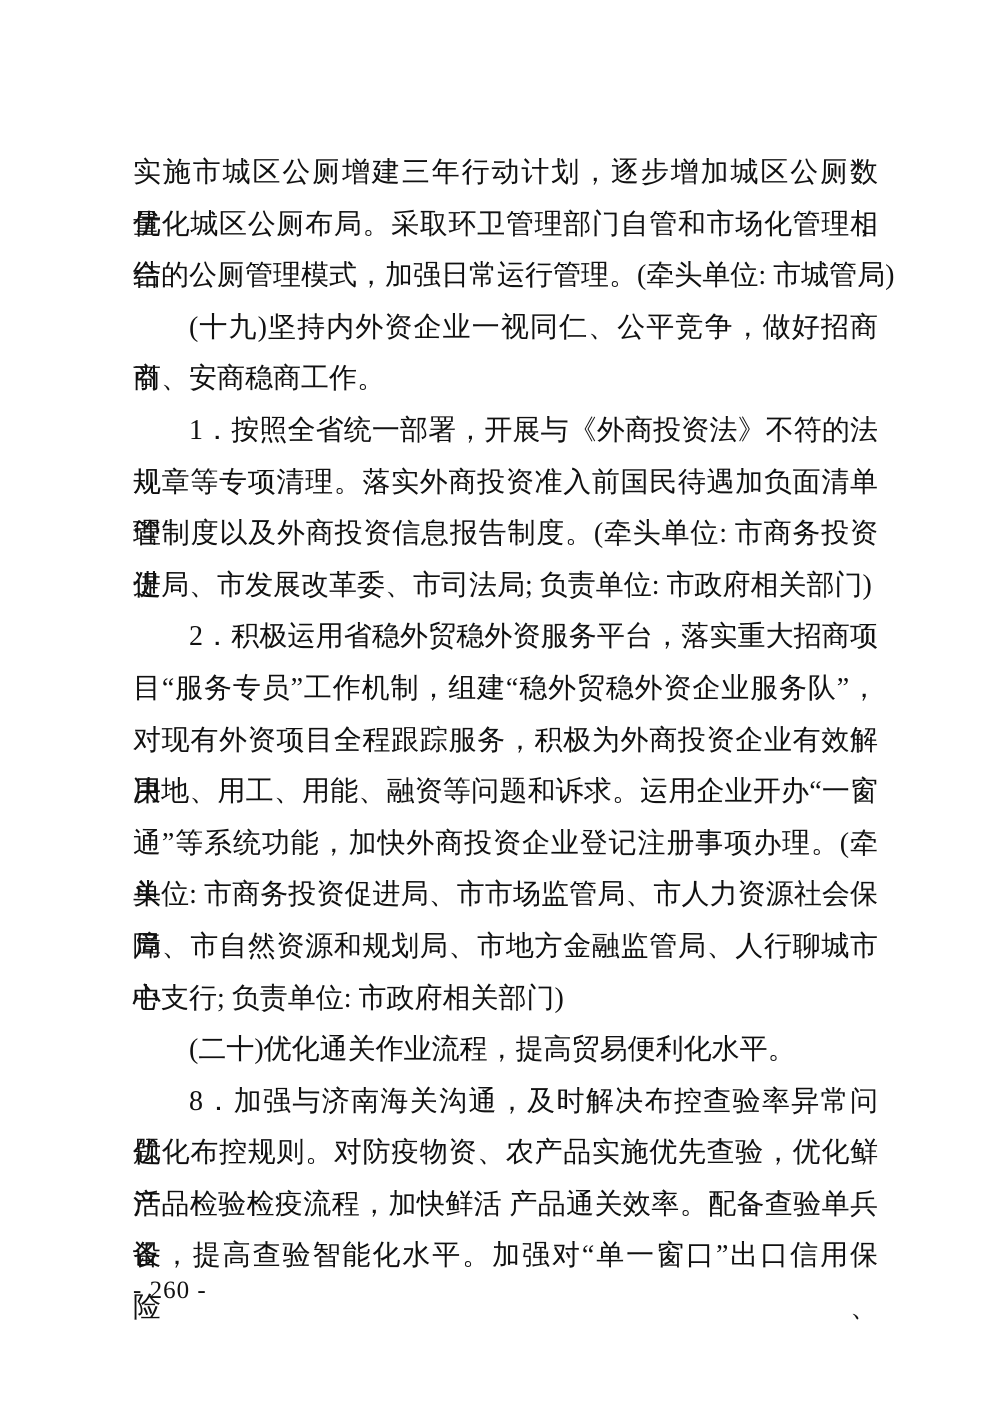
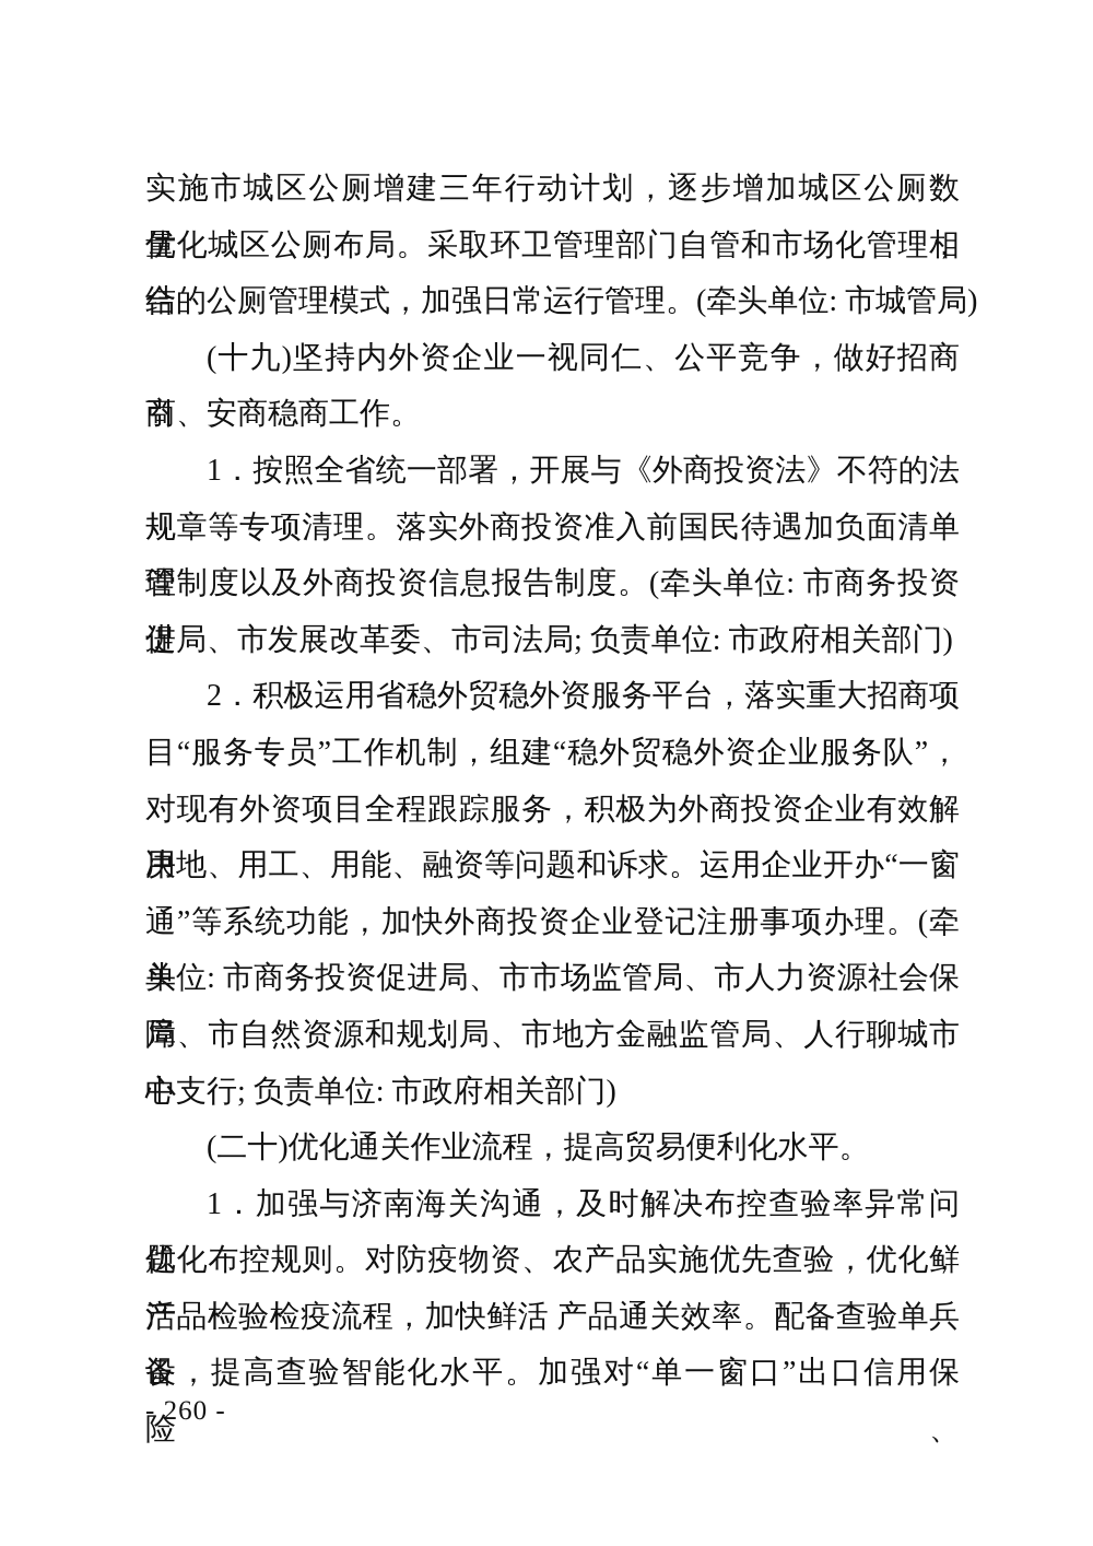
  实施市城区公厕增建三年行动计划，逐步增加城区公厕数量，
  优化城区公厕布局。采取环卫管理部门自管和市场化管理相结
  合的公厕管理模式，加强日常运行管理。(牵头单位: 市城管局)
  (十九)坚持内外资企业一视同仁、公平竞争，做好招商引
  商、安商稳商工作。
  1．按照全省统一部署，开展与《外商投资法》不符的法规
  规章等专项清理。落实外商投资准入前国民待遇加负面清单管
  理制度以及外商投资信息报告制度。(牵头单位: 市商务投资促
  进局、市发展改革委、市司法局; 负责单位: 市政府相关部门)
  2．积极运用省稳外贸稳外资服务平台，落实重大招商项
  目“服务专员”工作机制，组建“稳外贸稳外资企业服务队”，
  对现有外资项目全程跟踪服务，积极为外商投资企业有效解决
  用地、用工、用能、融资等问题和诉求。运用企业开办“一窗
  通”等系统功能，加快外商投资企业登记注册事项办理。(牵头
  单位: 市商务投资促进局、市市场监管局、市人力资源社会保障
  局、市自然资源和规划局、市地方金融监管局、人行聊城市中
  心支行; 负责单位: 市政府相关部门)
  (二十)优化通关作业流程，提高贸易便利化水平。
- 8．加强与济南海关沟通，及时解决布控查验率异常问题，
+ 1．加强与济南海关沟通，及时解决布控查验率异常问题，
  优化布控规则。对防疫物资、农产品实施优先查验，优化鲜活
  产品检验检疫流程，加快鲜活 产品通关效率。配备查验单兵设
  备，提高查验智能化水平。加强对“单一窗口”出口信用保险、
  - 260 -
